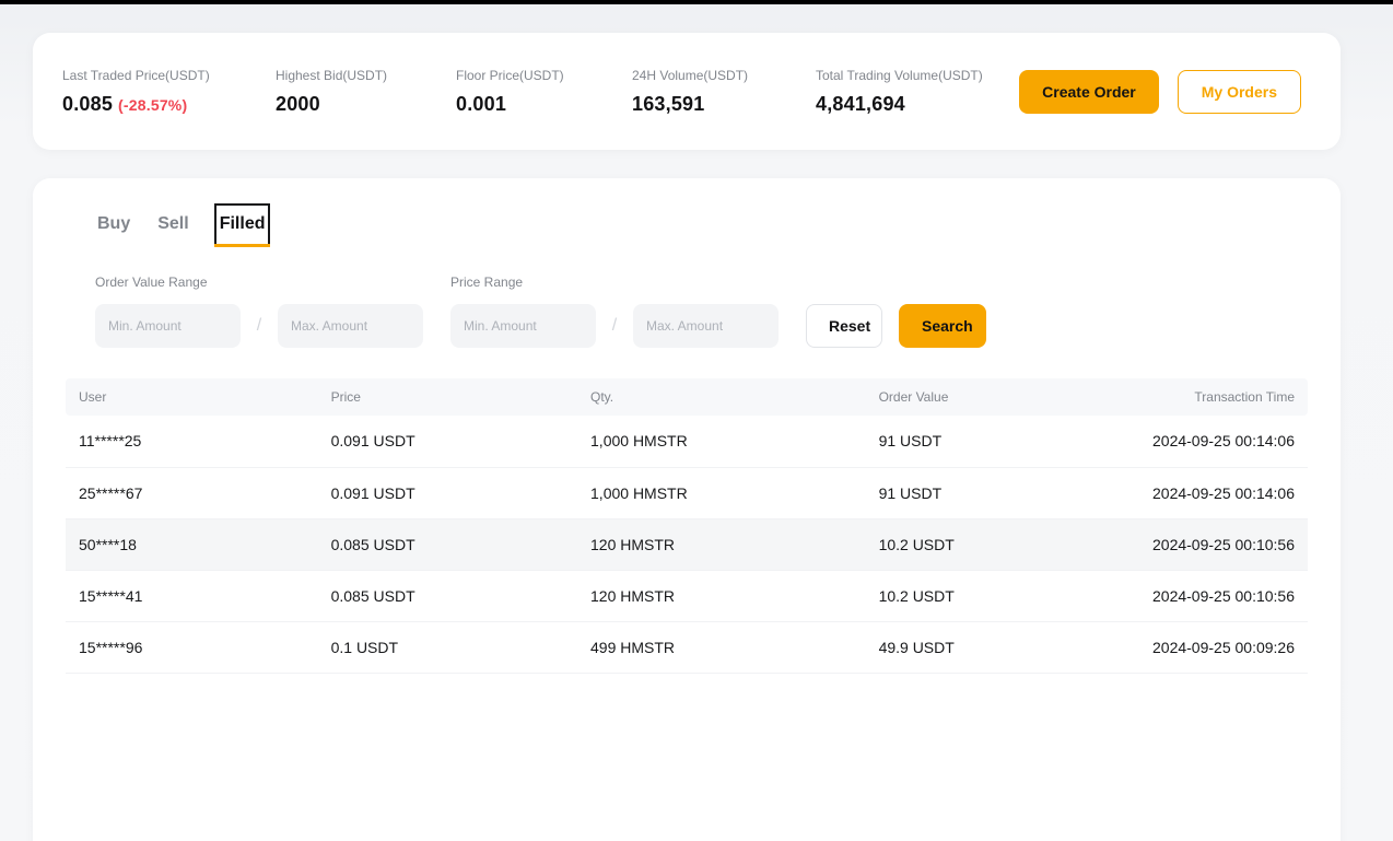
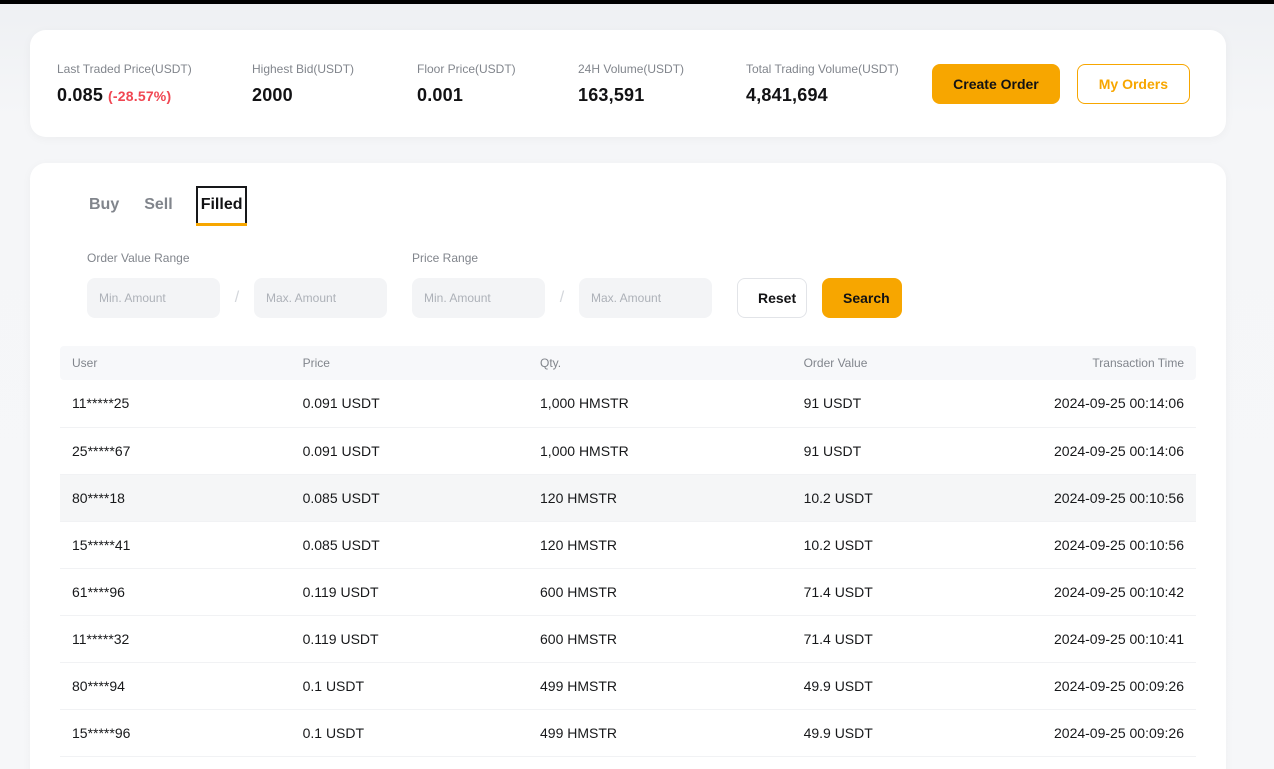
  Last Traded Price(USDT)
  0.085 (-28.57%)
  Highest Bid(USDT)
  2000
  Floor Price(USDT)
  0.001
  24H Volume(USDT)
  163,591
  Total Trading Volume(USDT)
  4,841,694
  Create Order
  My Orders
  Buy
  Sell
  Filled
  Order Value Range
  Min. Amount
  /
  Max. Amount
  Price Range
  Min. Amount
  /
  Max. Amount
  Reset
  Search
  User	Price	Qty.	Order Value	Transaction Time
  11*****25	0.091 USDT	1,000 HMSTR	91 USDT	2024-09-25 00:14:06
  25*****67	0.091 USDT	1,000 HMSTR	91 USDT	2024-09-25 00:14:06
- 50****18	0.085 USDT	120 HMSTR	10.2 USDT	2024-09-25 00:10:56
+ 80****18	0.085 USDT	120 HMSTR	10.2 USDT	2024-09-25 00:10:56
  15*****41	0.085 USDT	120 HMSTR	10.2 USDT	2024-09-25 00:10:56
+ 61****96	0.119 USDT	600 HMSTR	71.4 USDT	2024-09-25 00:10:42
+ 11*****32	0.119 USDT	600 HMSTR	71.4 USDT	2024-09-25 00:10:41
+ 80****94	0.1 USDT	499 HMSTR	49.9 USDT	2024-09-25 00:09:26
  15*****96	0.1 USDT	499 HMSTR	49.9 USDT	2024-09-25 00:09:26
